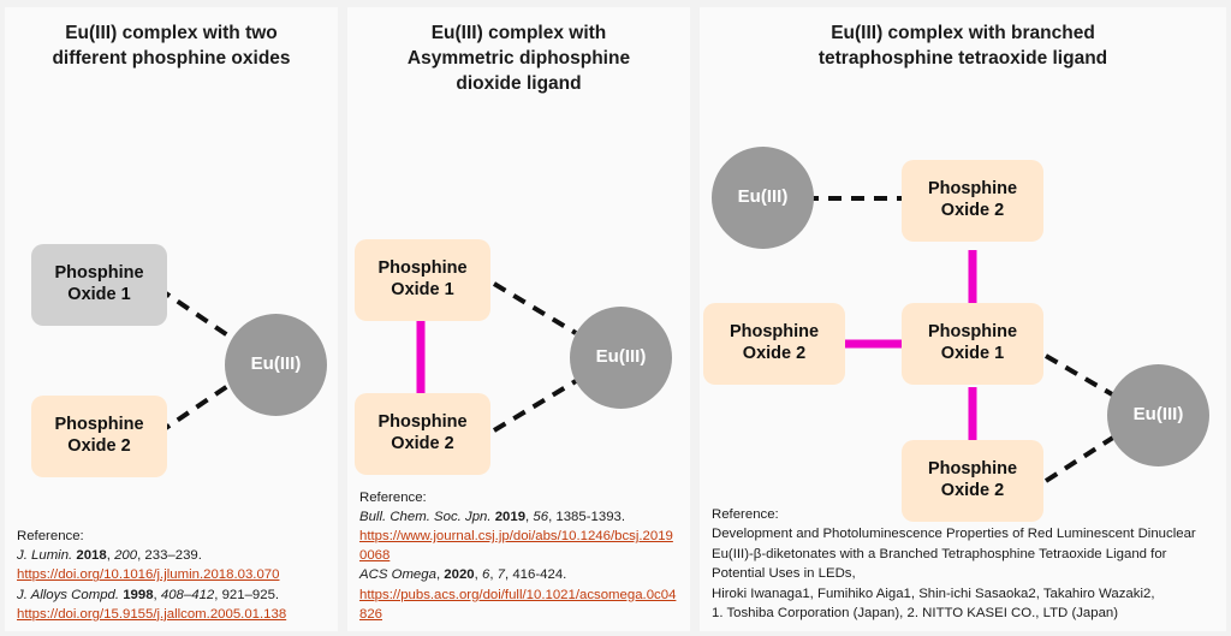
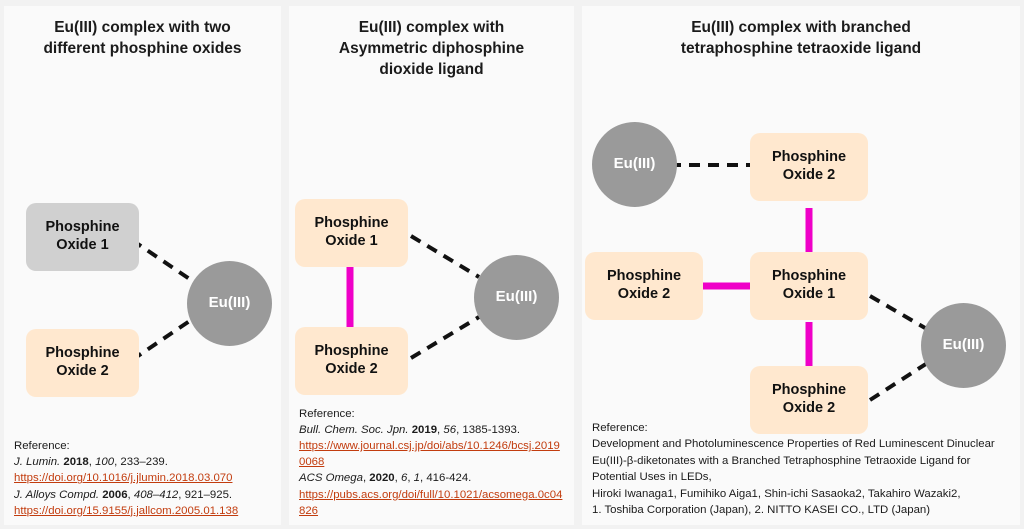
  Eu(III) complex with two
  different phosphine oxides
  Phosphine
  Oxide 1
  Phosphine
  Oxide 2
  Eu(III)
  Reference:
- J. Lumin. 2018, 200, 233–239.
+ J. Lumin. 2018, 100, 233–239.
  https://doi.org/10.1016/j.jlumin.2018.03.070
- J. Alloys Compd. 1998, 408–412, 921–925.
+ J. Alloys Compd. 2006, 408–412, 921–925.
  https://doi.org/15.9155/j.jallcom.2005.01.138
  Eu(III) complex with
  Asymmetric diphosphine
  dioxide ligand
  Phosphine
  Oxide 1
  Phosphine
  Oxide 2
  Eu(III)
  Reference:
  Bull. Chem. Soc. Jpn. 2019, 56, 1385-1393.
  https://www.journal.csj.jp/doi/abs/10.1246/bcsj.20190068
- ACS Omega, 2020, 6, 7, 416-424.
+ ACS Omega, 2020, 6, 1, 416-424.
  https://pubs.acs.org/doi/full/10.1021/acsomega.0c04826
  Eu(III) complex with branched
  tetraphosphine tetraoxide ligand
  Eu(III)
  Phosphine
  Oxide 2
  Phosphine
  Oxide 2
  Phosphine
  Oxide 1
  Phosphine
  Oxide 2
  Eu(III)
  Reference:
  Development and Photoluminescence Properties of Red Luminescent Dinuclear
  Eu(III)-β-diketonates with a Branched Tetraphosphine Tetraoxide Ligand for
  Potential Uses in LEDs,
  Hiroki Iwanaga1, Fumihiko Aiga1, Shin-ichi Sasaoka2, Takahiro Wazaki2,
  1. Toshiba Corporation (Japan), 2. NITTO KASEI CO., LTD (Japan)
